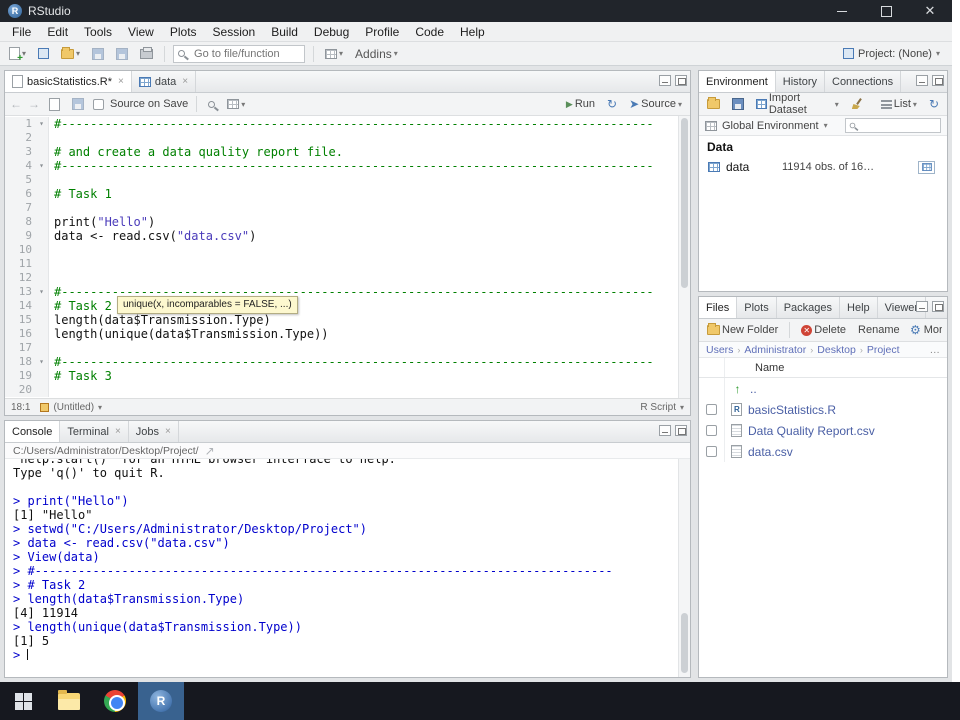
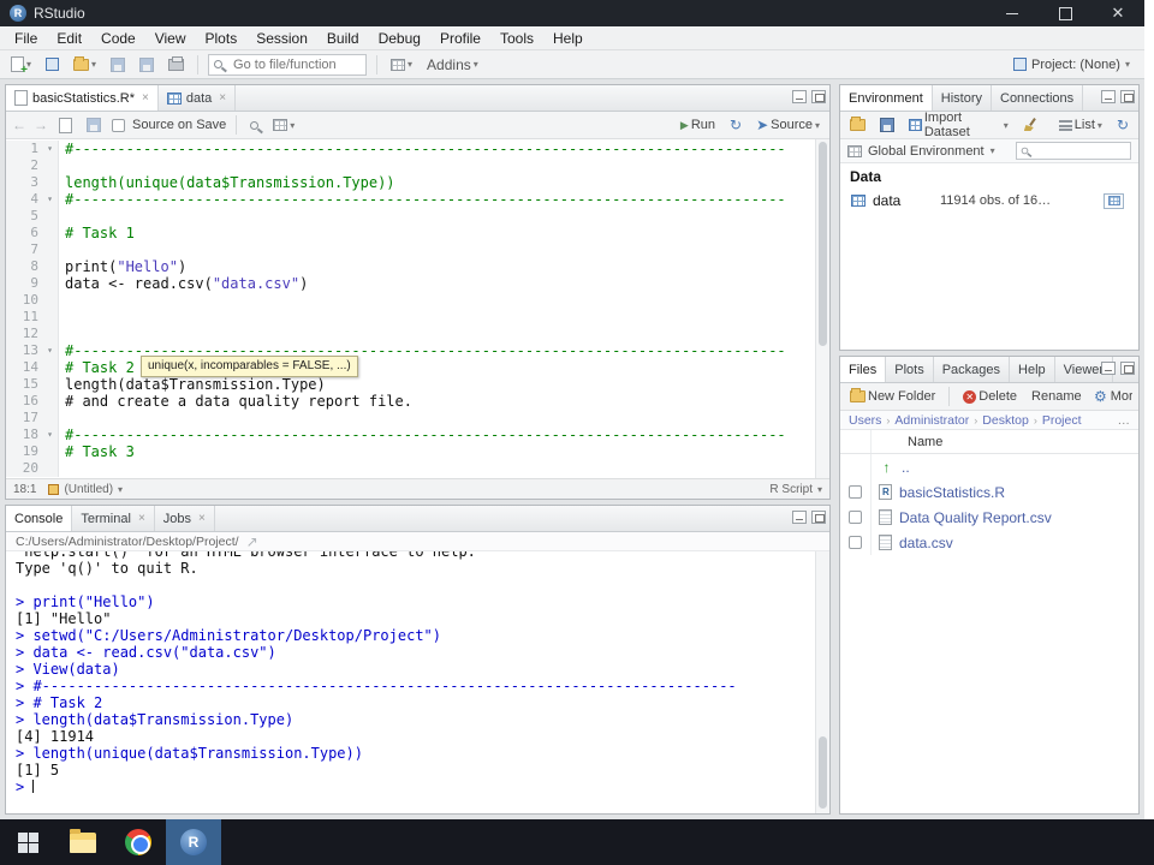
  R
  RStudio
  ✕
  File
  Edit
- Tools
+ Code
  View
  Plots
  Session
  Build
  Debug
  Profile
- Code
+ Tools
  Help
  ▾
  ▾
  Go to file/function
  ▾
  Addins
  ▾
  Project: (None)
  ▾
  basicStatistics.R*
  ×
  data
  ×
  ←
  →
  Source on Save
  ▾
  ▶
  Run
  ↻
  ➤
  Source
  ▾
  1
  ▾
  #----------------------------------------------------------------------------------
  2
  3
- # and create a data quality report file.
+ length(unique(data$Transmission.Type))
  4
  ▾
  #----------------------------------------------------------------------------------
  5
  6
  # Task 1
  7
  8
  print("Hello")
  9
  data <- read.csv("data.csv")
  10
  11
  12
  13
  ▾
  #----------------------------------------------------------------------------------
  14
  # Task 2
  15
  length(data$Transmission.Type)
  16
- length(unique(data$Transmission.Type))
+ # and create a data quality report file.
  17
  18
  ▾
  #----------------------------------------------------------------------------------
  19
  # Task 3
  20
  unique(x, incomparables = FALSE, ...)
  18:1
  (Untitled)
  ▾
  R Script
  ▾
  Console
  Terminal
  ×
  Jobs
  ×
  C:/Users/Administrator/Desktop/Project/
  ↗
  'help.start()' for an HTML browser interface to help.
  Type 'q()' to quit R.
  > print("Hello")
  [1] "Hello"
  > setwd("C:/Users/Administrator/Desktop/Project")
  > data <- read.csv("data.csv")
  > View(data)
  > #--------------------------------------------------------------------------------
  > # Task 2
  > length(data$Transmission.Type)
  [4] 11914
  > length(unique(data$Transmission.Type))
  [1] 5
  >
  Environment
  History
  Connections
  Import Dataset
  ▾
  List
  ▾
  ↻
  Global Environment
  ▾
  Data
  data
  11914 obs. of 16…
  Files
  Plots
  Packages
  Help
  Viewe
  New Folder
  ✕
  Delete
  Rename
  ⚙
  Mor
  Users
  ›
  Administrator
  ›
  Desktop
  ›
  Project
  …
  Name
  ..
  basicStatistics.R
  Data Quality Report.csv
  data.csv
  R
